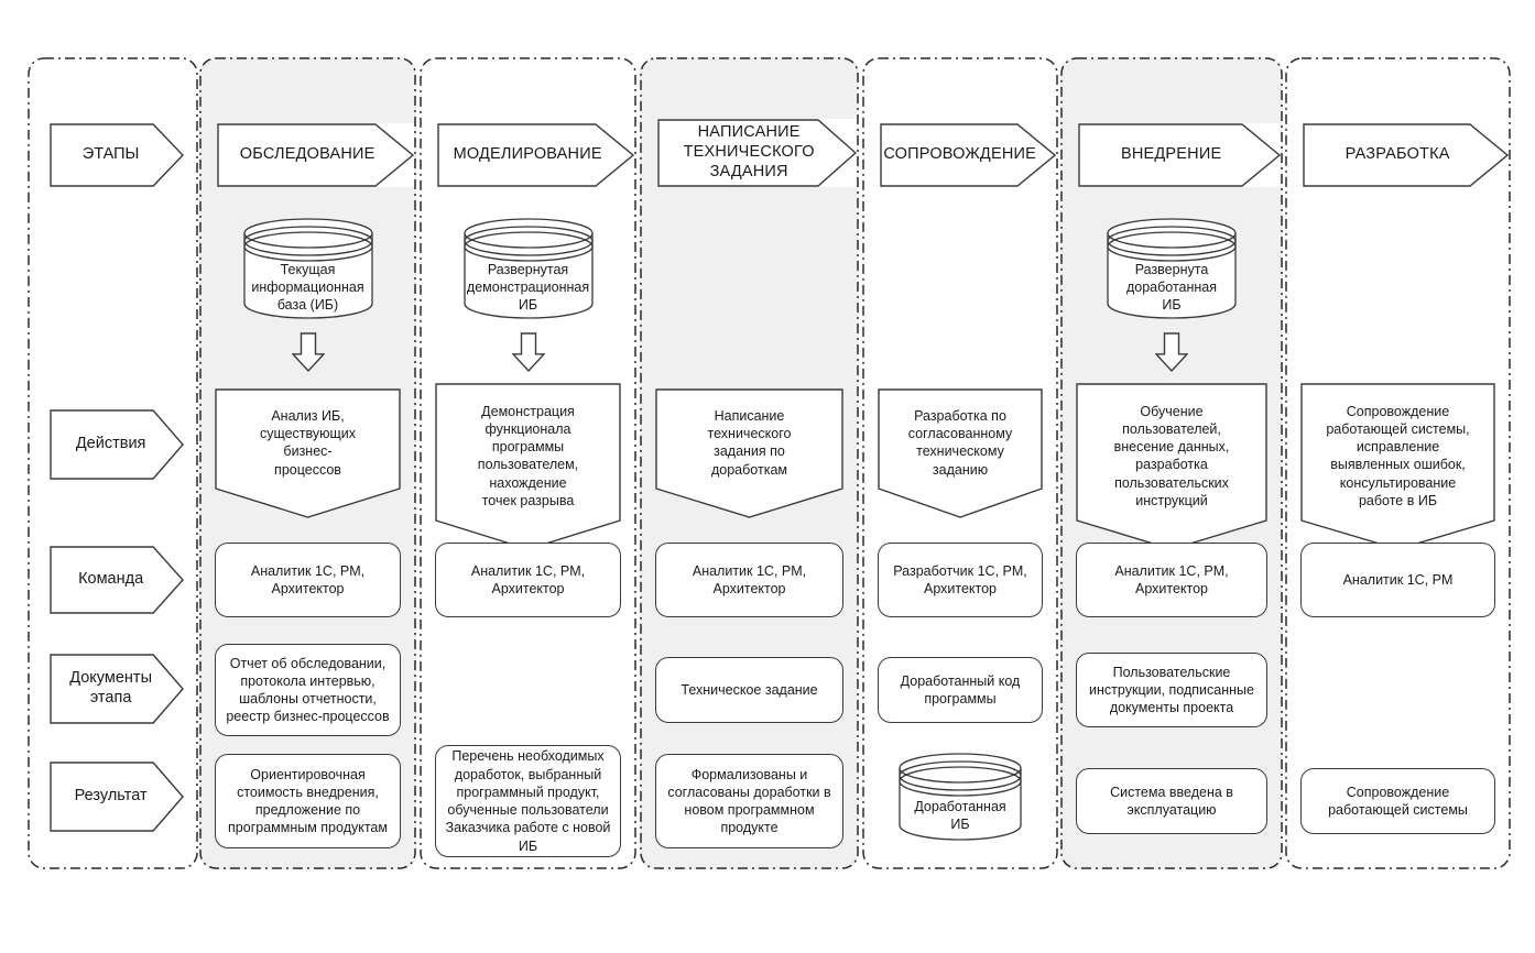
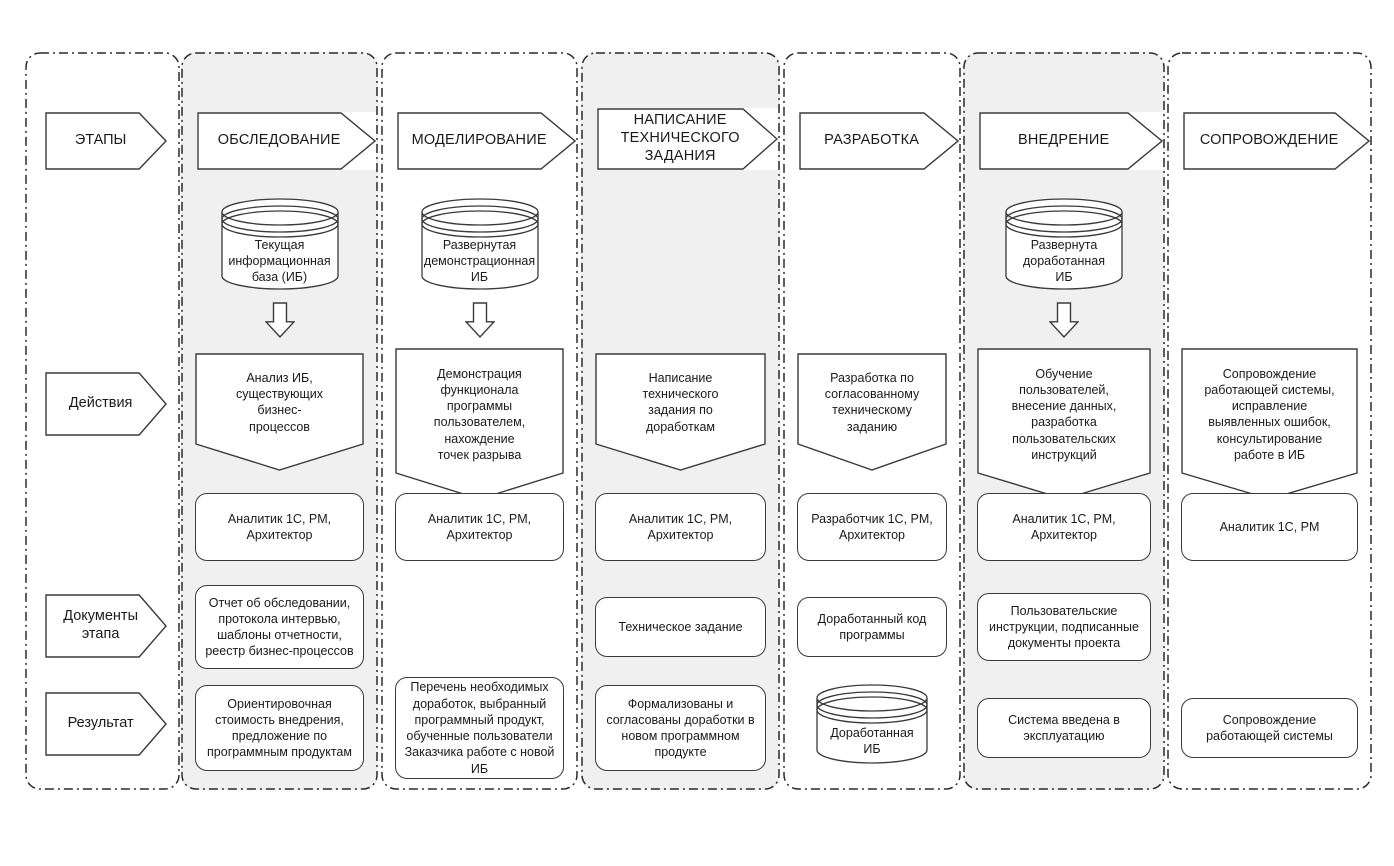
  ЭТАПЫ
  Действия
- Команда
  Документы
  этапа
  Результат
  ОБСЛЕДОВАНИЕ
  Текущая
  информационная
  база (ИБ)
  Анализ ИБ,
  существующих
  бизнес-
  процессов
  Аналитик 1С, PM,
  Архитектор
  Отчет об обследовании,
  протокола интервью,
  шаблоны отчетности,
  реестр бизнес-процессов
  Ориентировочная
  стоимость внедрения,
  предложение по
  программным продуктам
  МОДЕЛИРОВАНИЕ
  Развернутая
  демонстрационная
  ИБ
  Демонстрация
  функционала
  программы
  пользователем,
  нахождение
  точек разрыва
  Аналитик 1С, PM,
  Архитектор
  Перечень необходимых
  доработок, выбранный
  программный продукт,
  обученные пользователи
  Заказчика работе с новой ИБ
  НАПИСАНИЕ
  ТЕХНИЧЕСКОГО
  ЗАДАНИЯ
  Написание
  технического
  задания по
  доработкам
  Аналитик 1С, PM,
  Архитектор
  Техническое задание
  Формализованы и
  согласованы доработки в
  новом программном
  продукте
- СОПРОВОЖДЕНИЕ
+ РАЗРАБОТКА
  Разработка по
  согласованному
  техническому
  заданию
  Разработчик 1С, PM,
  Архитектор
  Доработанный код
  программы
  Доработанная ИБ
  ВНЕДРЕНИЕ
  Развернута
  доработанная ИБ
  Обучение
  пользователей,
  внесение данных,
  разработка
  пользовательских
  инструкций
  Аналитик 1С, PM,
  Архитектор
  Пользовательские
  инструкции, подписанные
  документы проекта
  Система введена в
  эксплуатацию
- РАЗРАБОТКА
+ СОПРОВОЖДЕНИЕ
  Сопровождение
  работающей системы,
  исправление
  выявленных ошибок,
  консультирование
  работе в ИБ
  Аналитик 1С, PM
  Сопровождение
  работающей системы
